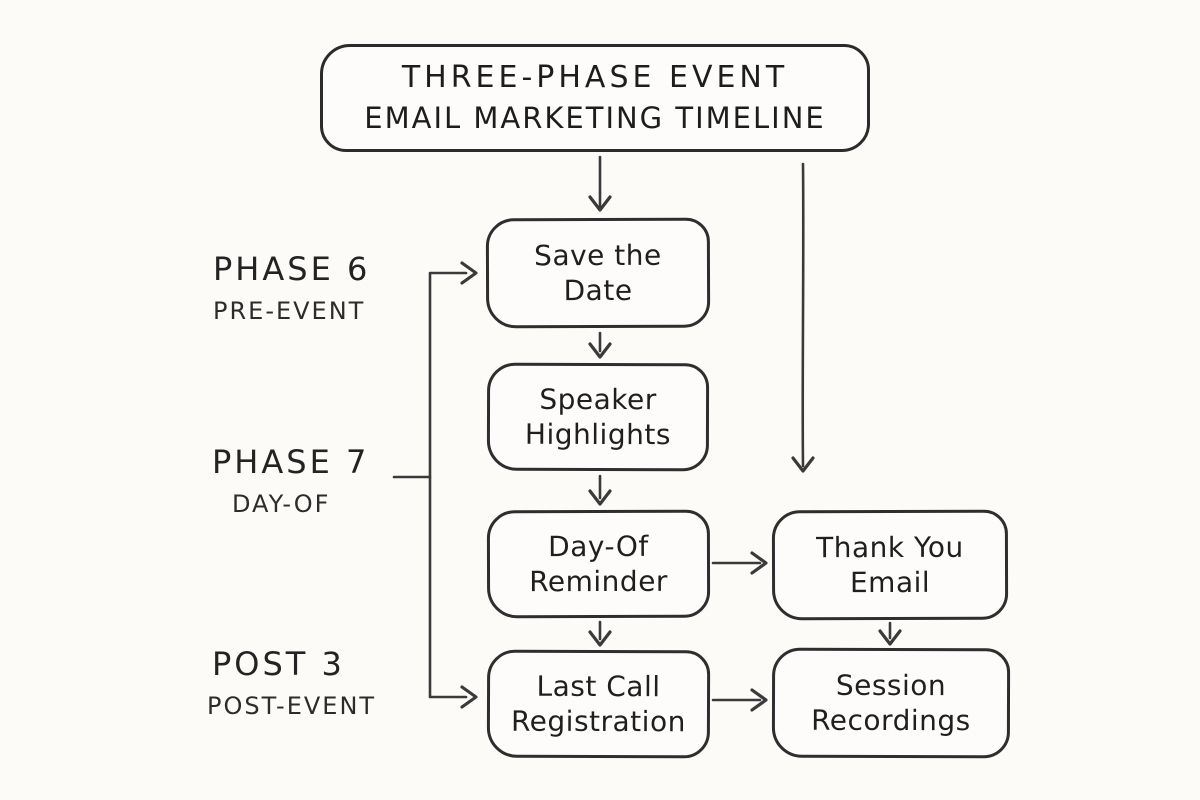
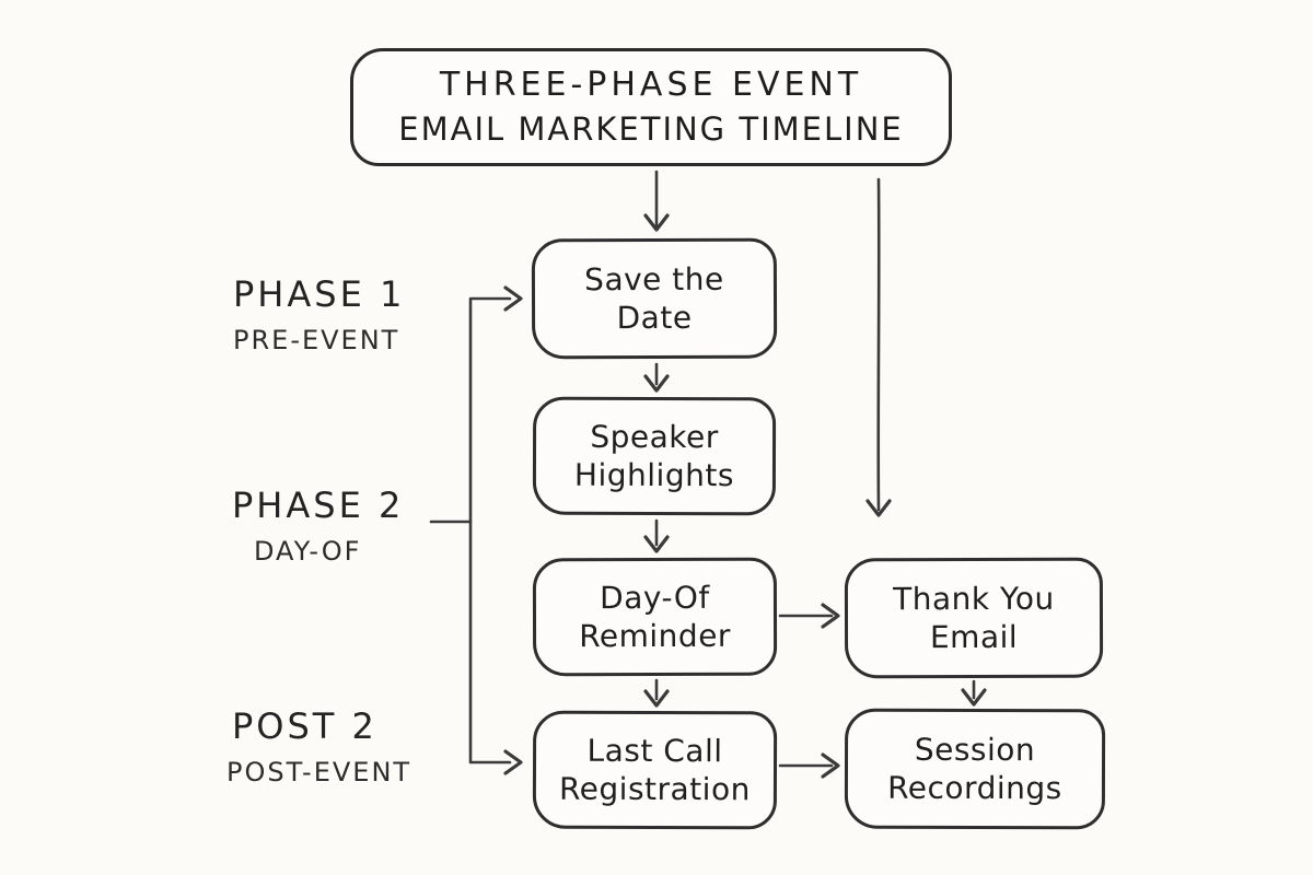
  THREE-PHASE EVENT
  EMAIL MARKETING TIMELINE
- PHASE 6
+ PHASE 1
  PRE-EVENT
- PHASE 7
+ PHASE 2
  DAY-OF
- POST 3
+ POST 2
  POST-EVENT
  Save the
  Date
  Speaker
  Highlights
  Day-Of
  Reminder
  Last Call
  Registration
  Thank You
  Email
  Session
  Recordings
